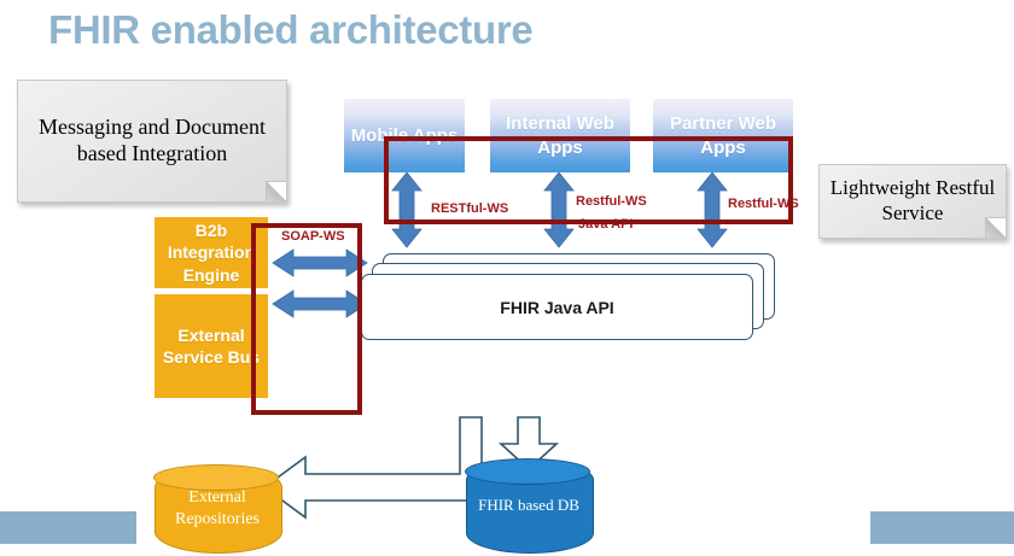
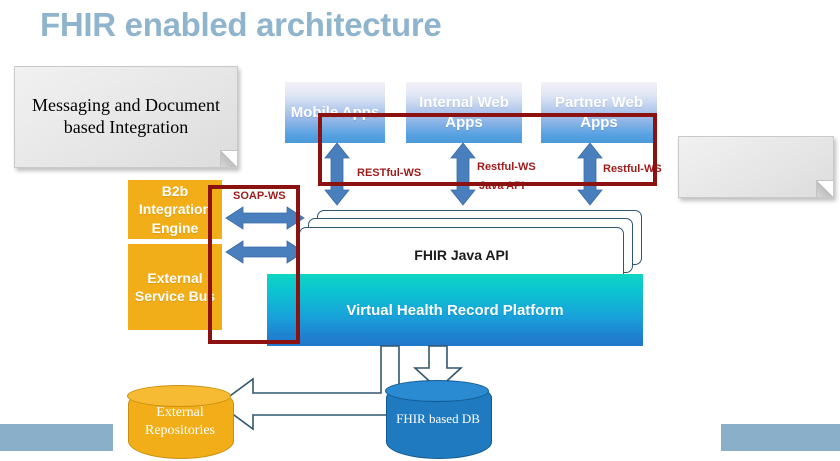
  FHIR enabled architecture
  Mobile Apps
  Internal Web Apps
  Partner Web Apps
  B2b Integration Engine
  External Service Bus
  FHIR Java API
+ Virtual Health Record Platform
  RESTful-WS
  Restful-WS
  Restful-WS
  Java API
  SOAP-WS
  External Repositories
  FHIR based DB
  Messaging and Document based Integration
- Lightweight Restful Service
